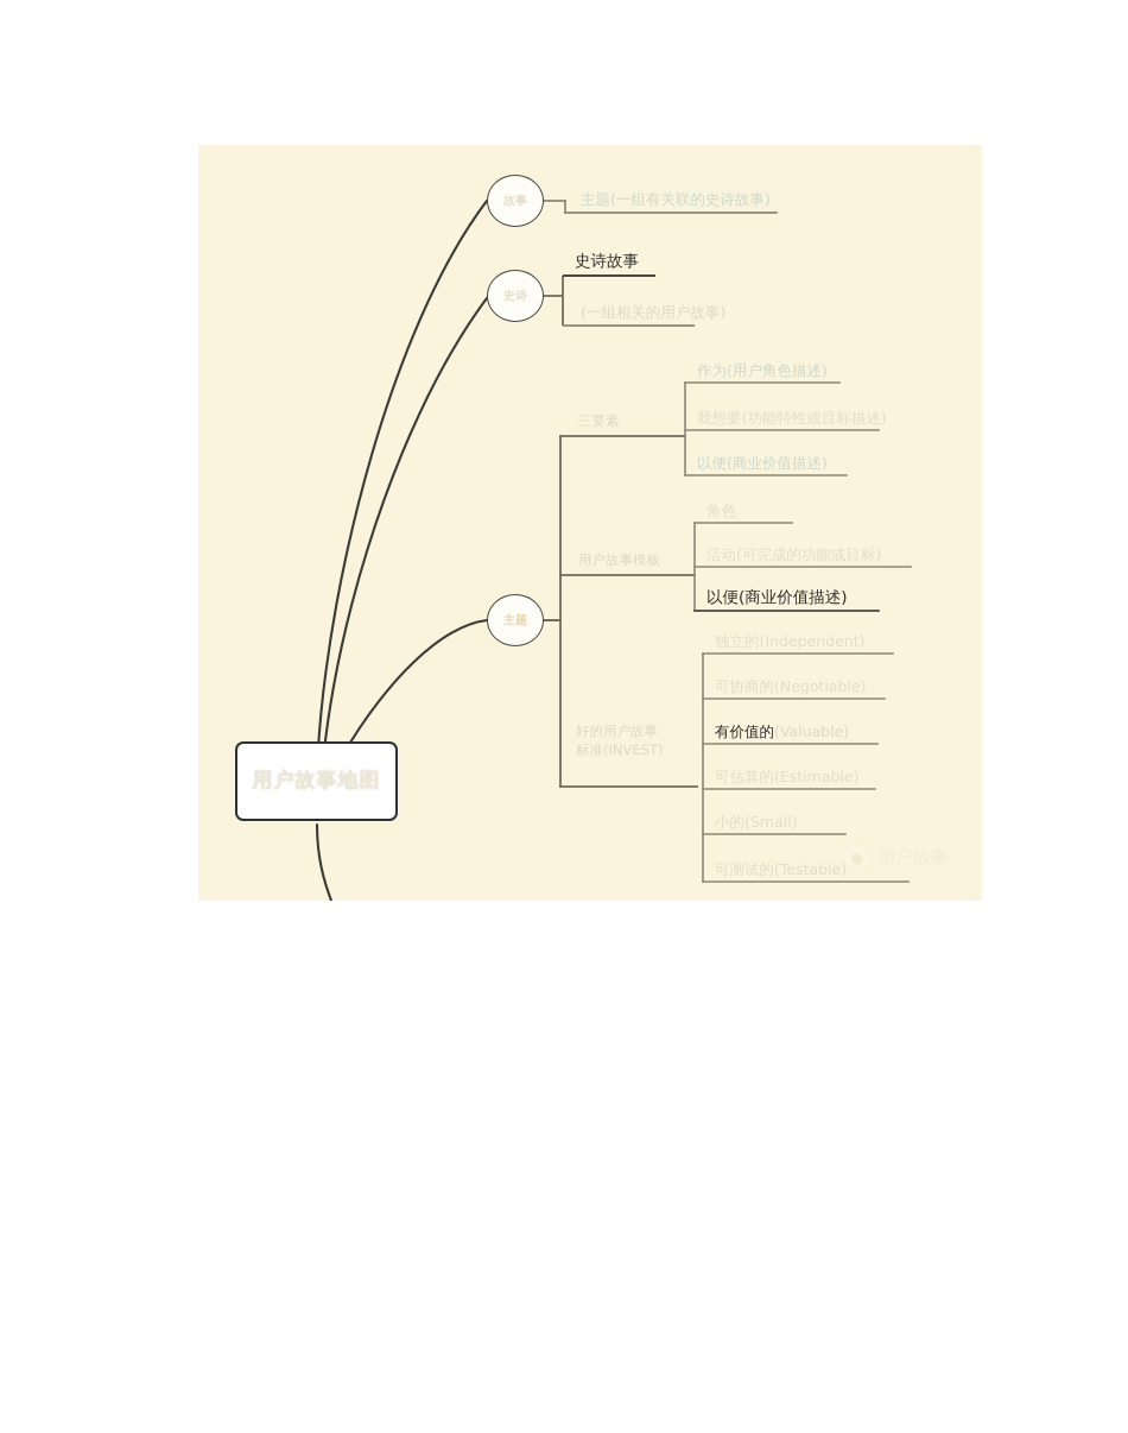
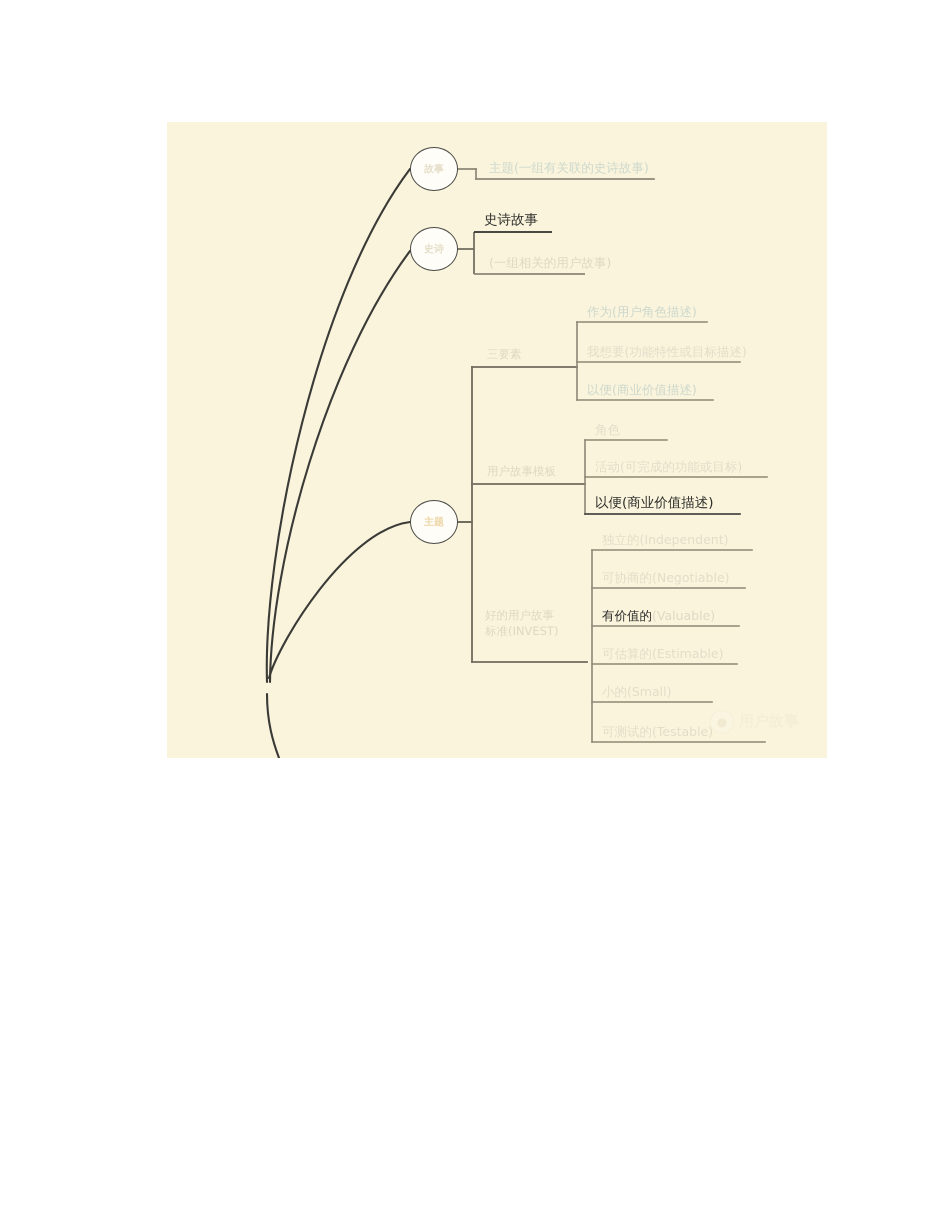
- 用户故事地图
  故事
  史诗
  主题
  主题(一组有关联的史诗故事)
  史诗故事
  (一组相关的用户故事)
  三要素
  用户故事模板
  好的用户故事标准(INVEST)
  作为(用户角色描述)
  我想要(功能特性或目标描述)
  以便(商业价值描述)
  活动(可完成的功能或目标)
  以便(商业价值描述)
  独立的(Independent)
  可协商的(Negotiable)
  有价值的(Valuable)
  可估算的(Estimable)
  小的(Small)
  可测试的(Testable)
